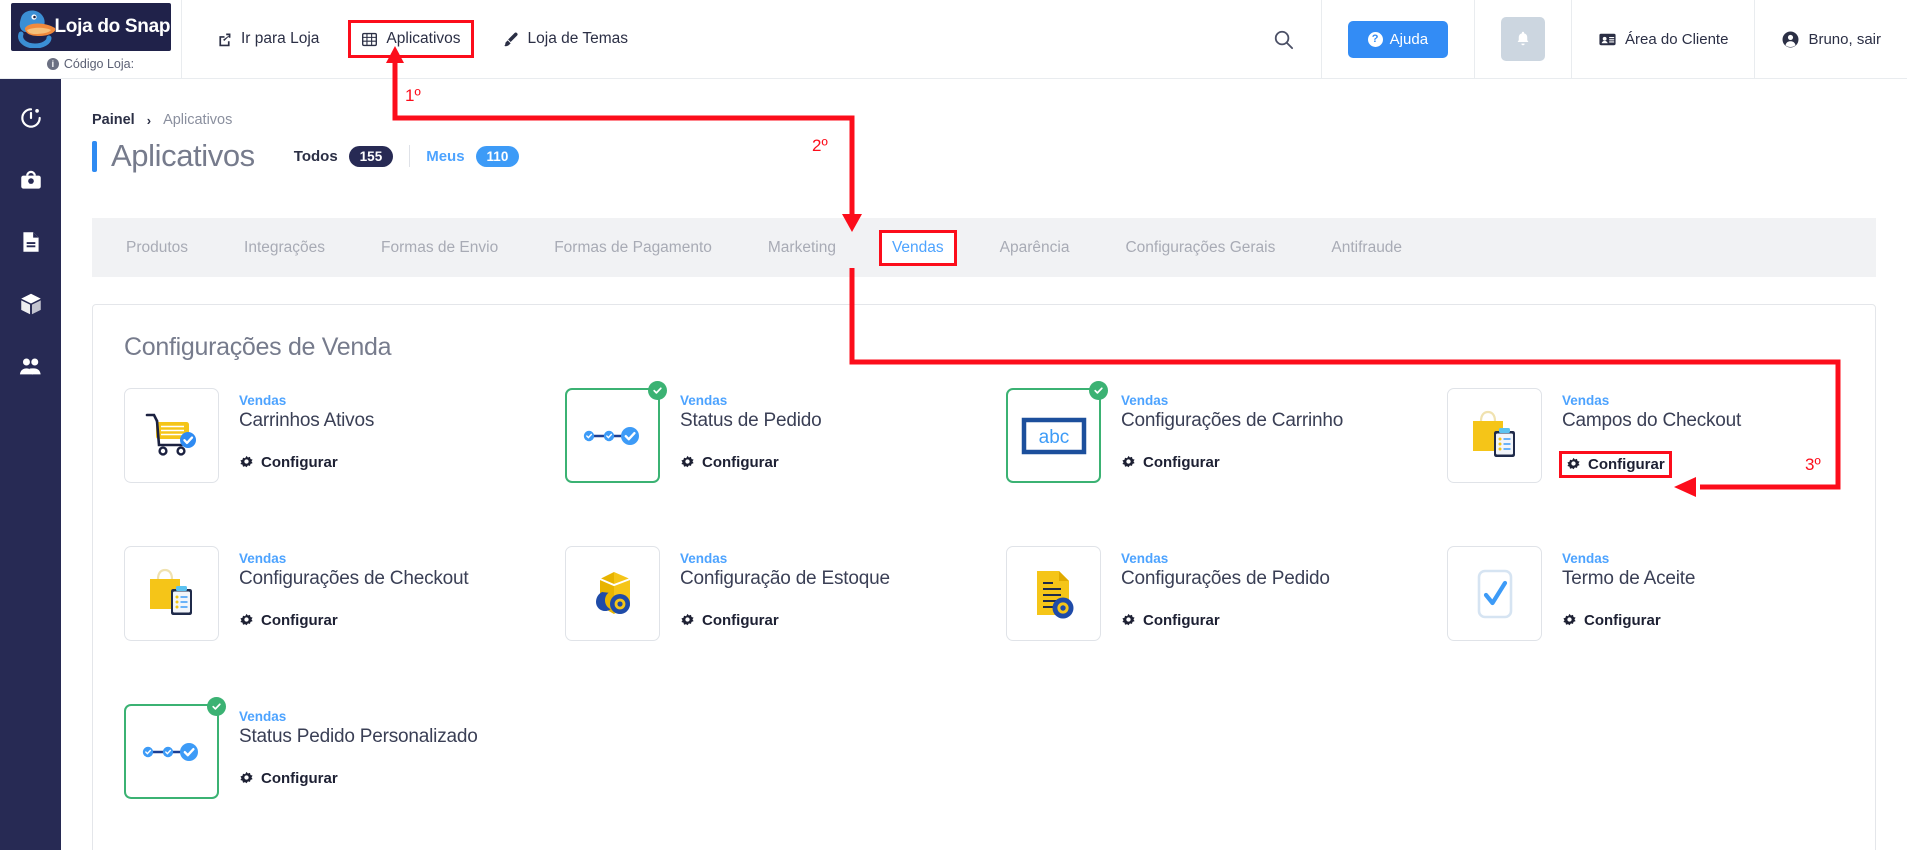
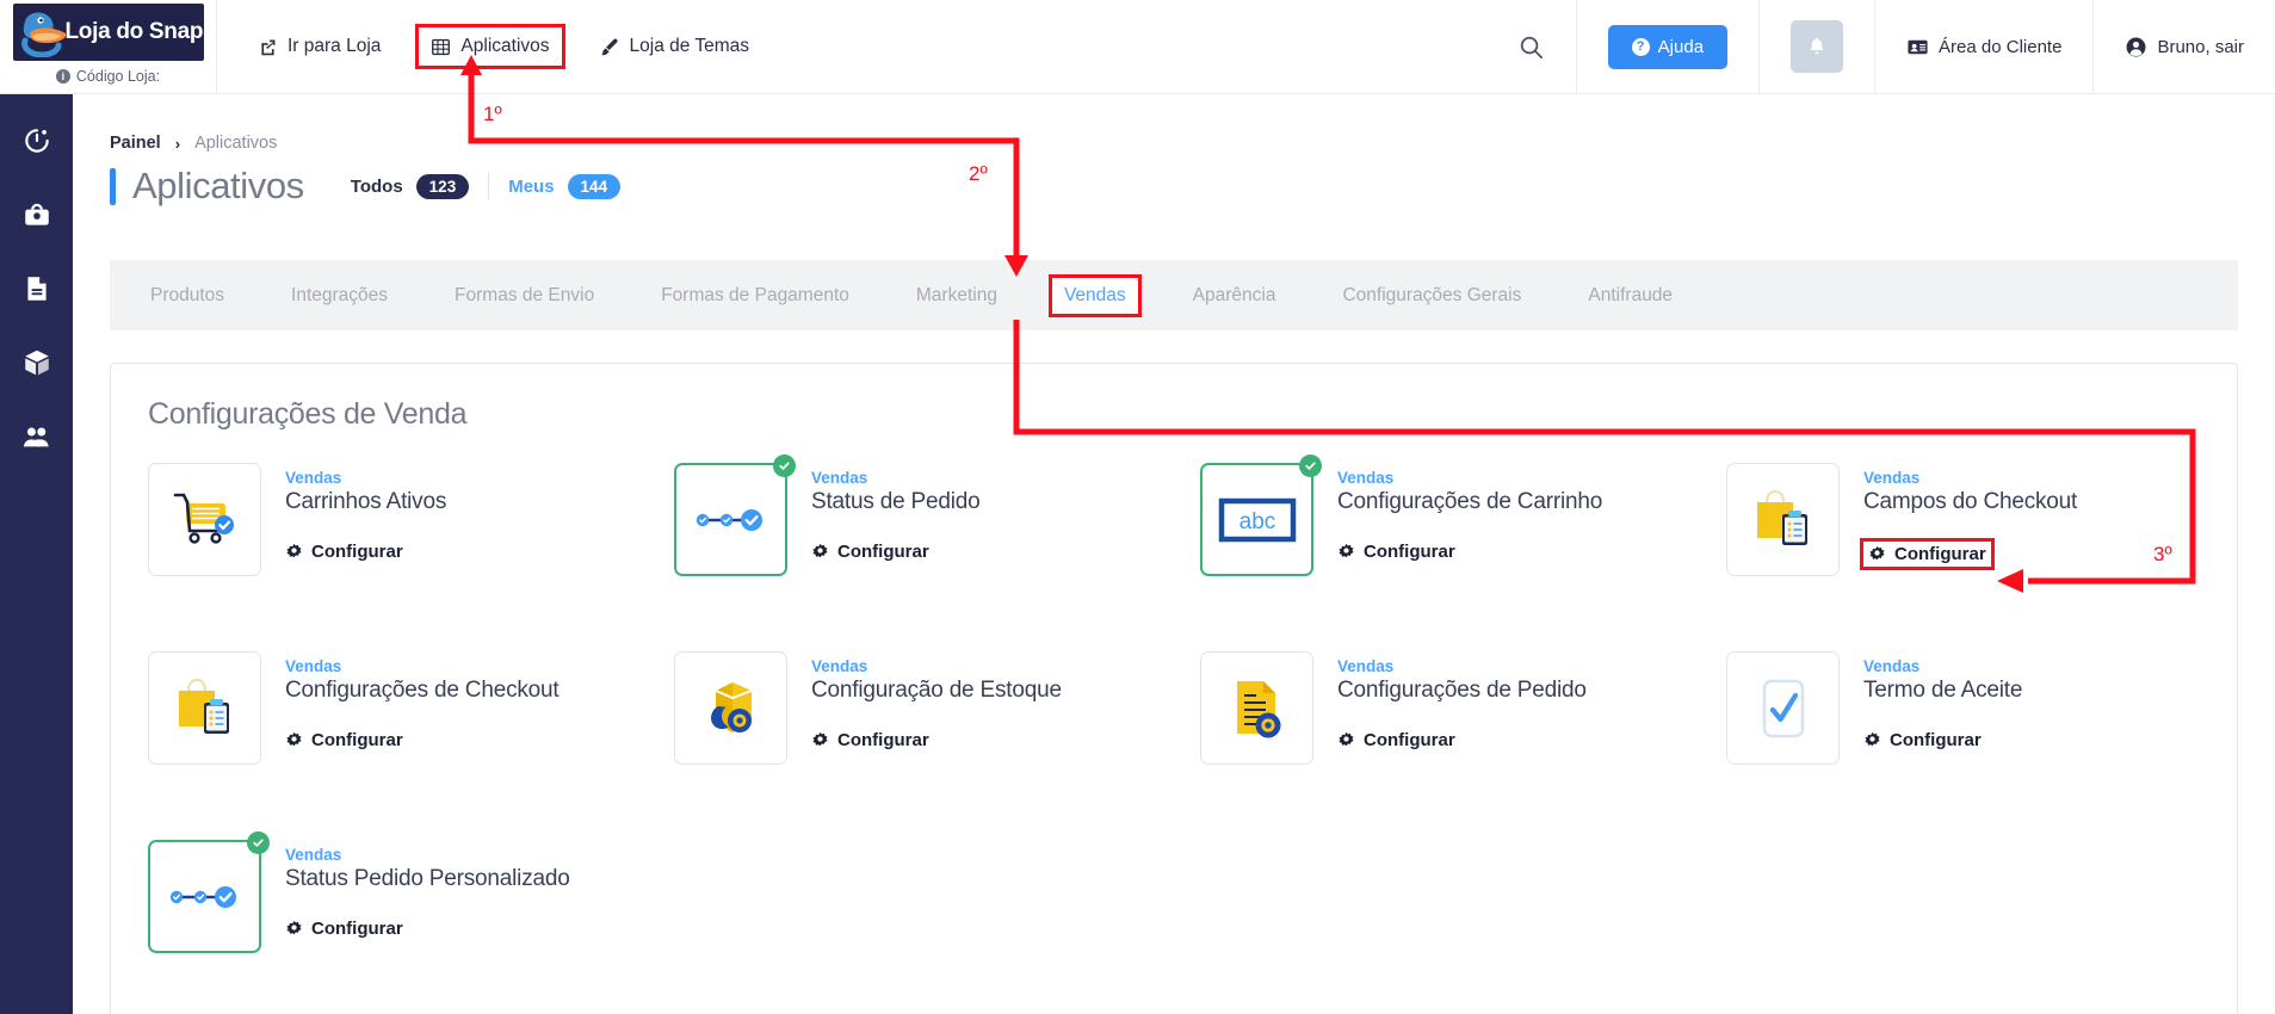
  Loja do Snap
  i
  Código Loja:
  Ir para Loja
  Aplicativos
  Loja de Temas
  ?
  Ajuda
  Área do Cliente
  Bruno, sair
  Painel
  ›
  Aplicativos
  Aplicativos
  Todos
- 155
+ 123
  Meus
- 110
+ 144
  Produtos
  Integrações
  Formas de Envio
  Formas de Pagamento
  Marketing
  Vendas
  Aparência
  Configurações Gerais
  Antifraude
  Configurações de Venda
  Vendas
  Carrinhos Ativos
  Configurar
  Vendas
  Status de Pedido
  Configurar
  abc
  Vendas
  Configurações de Carrinho
  Configurar
  Vendas
  Campos do Checkout
  Configurar
  Vendas
  Configurações de Checkout
  Configurar
  Vendas
  Configuração de Estoque
  Configurar
  Vendas
  Configurações de Pedido
  Configurar
  Vendas
  Termo de Aceite
  Configurar
  Vendas
  Status Pedido Personalizado
  Configurar
  1º
  2º
  3º
